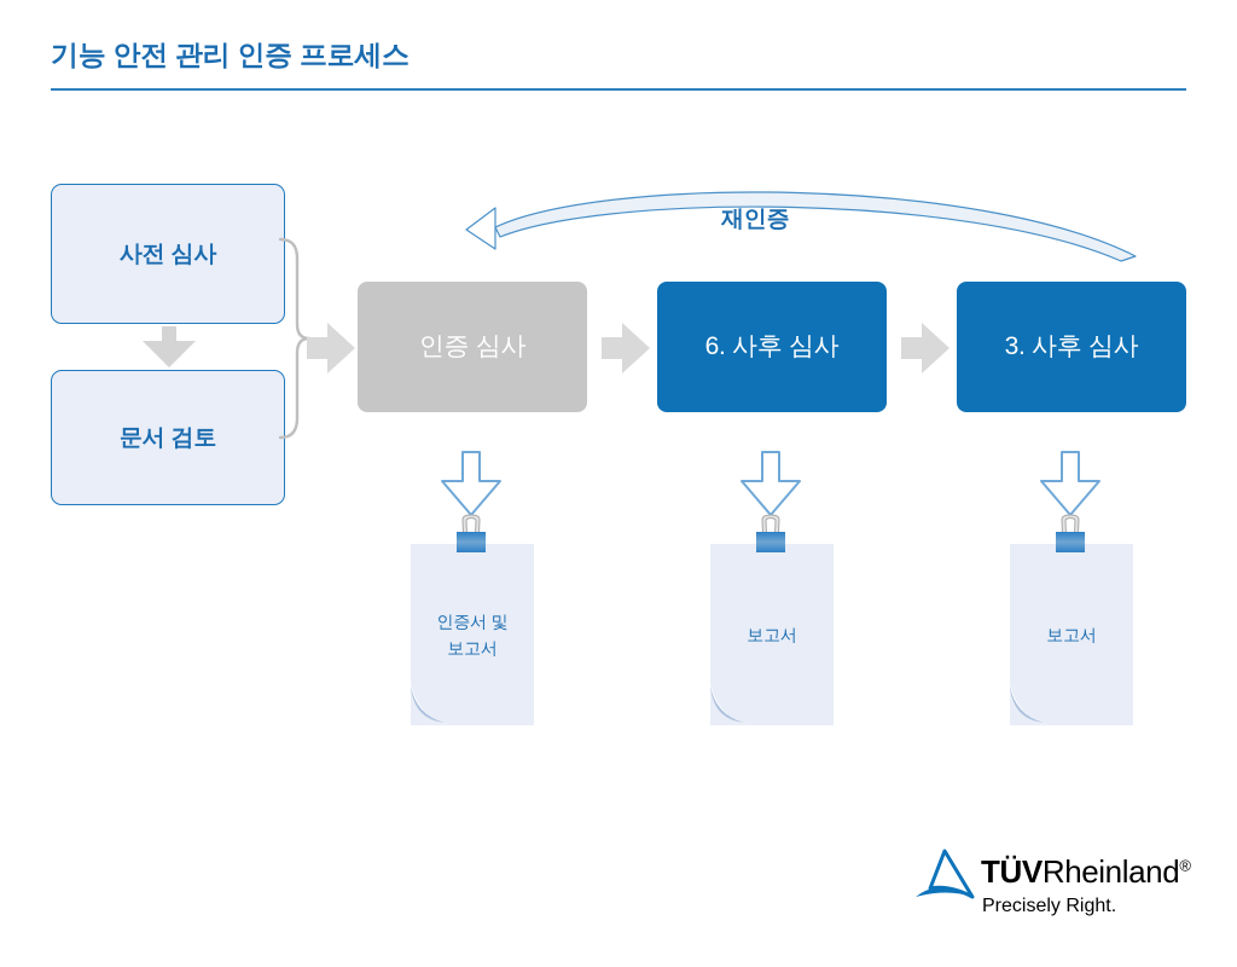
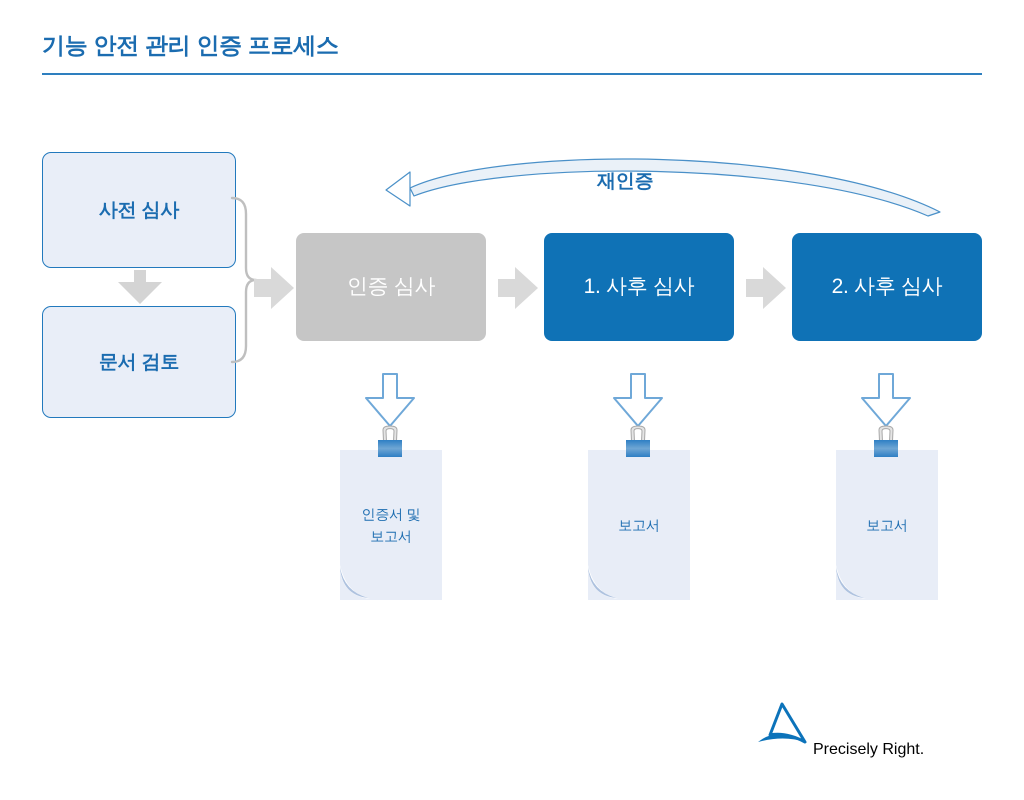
  기능 안전 관리 인증 프로세스
  사전 심사
  문서 검토
  재인증
  인증 심사
- 6. 사후 심사
+ 1. 사후 심사
- 3. 사후 심사
+ 2. 사후 심사
  인증서 및
  보고서
  보고서
  보고서
- TÜVRheinland®
  Precisely Right.
